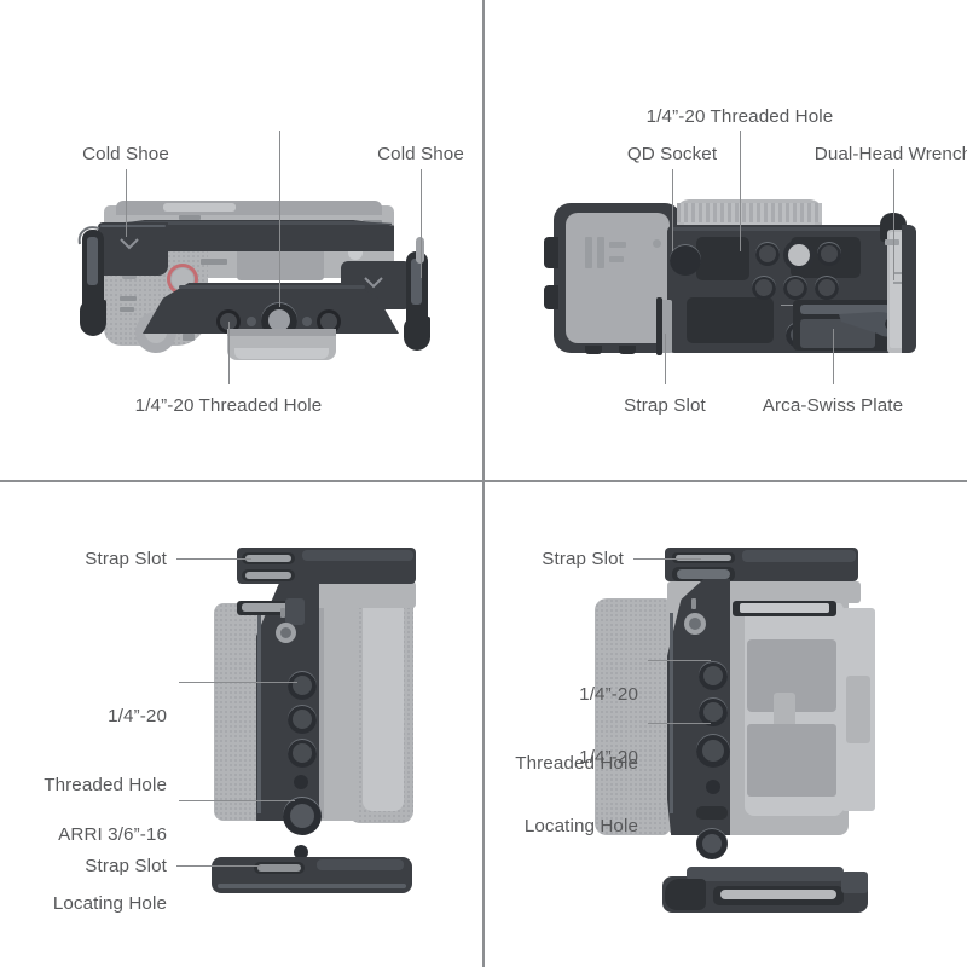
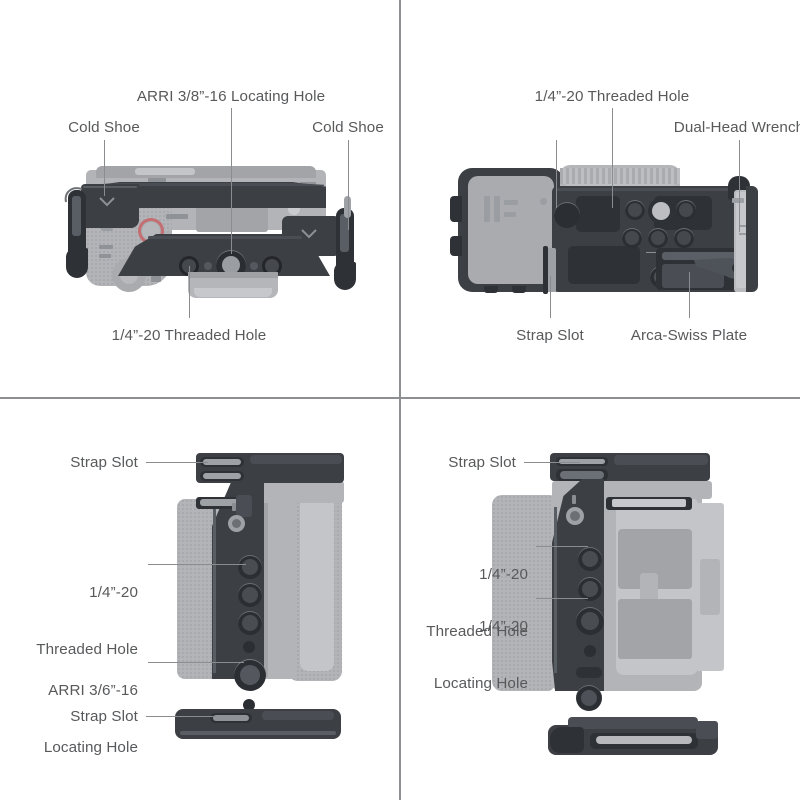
  Cold Shoe
+ ARRI 3/8”-16 Locating Hole
  Cold Shoe
  1/4”-20 Threaded Hole
  1/4”-20 Threaded Hole
- QD Socket
  Dual-Head Wrenc
  Strap Slot
  Arca-Swiss Plate
  Strap Slot
  1/4”-20
  Threaded Hole
  ARRI 3/6”-16
  Locating Hole
  Strap Slot
  Strap Slot
  1/4”-20
  Threaded Hole
  1/4”-20
  Locating Hole
